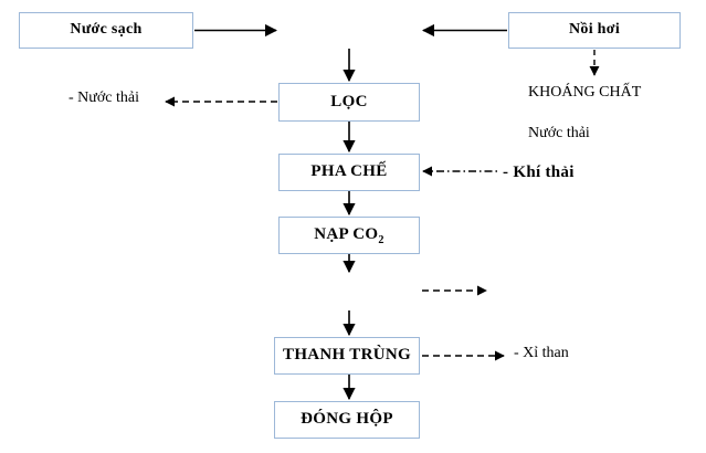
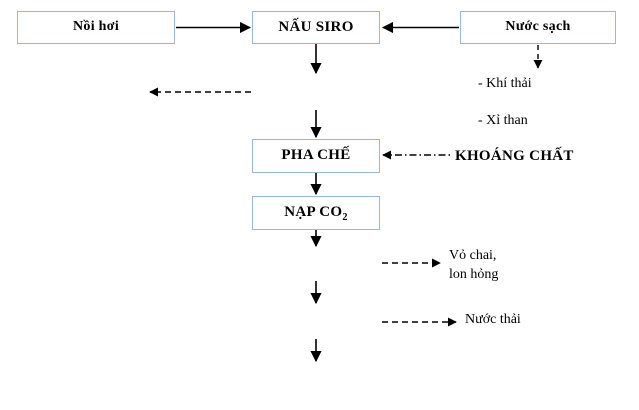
- Nước sạch
+ Nồi hơi
+ NẤU SIRO
- Nồi hơi
+ Nước sạch
- LỌC
  PHA CHẾ
  NẠP CO2
- THANH TRÙNG
- ĐÓNG HỘP
- - Nước thải
- KHOÁNG CHẤT
+ - Khí thải
- Nước thải
+ - Xỉ than
- - Khí thải
+ KHOÁNG CHẤT
+ Vỏ chai,
+ lon hỏng
- - Xỉ than
+ Nước thải
